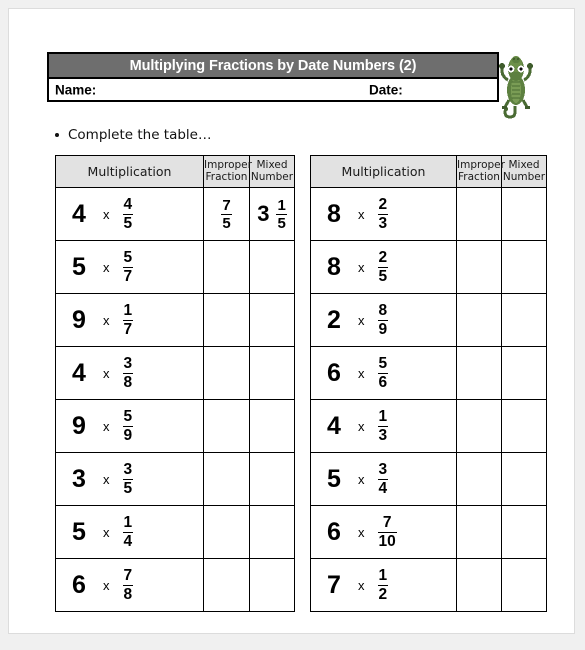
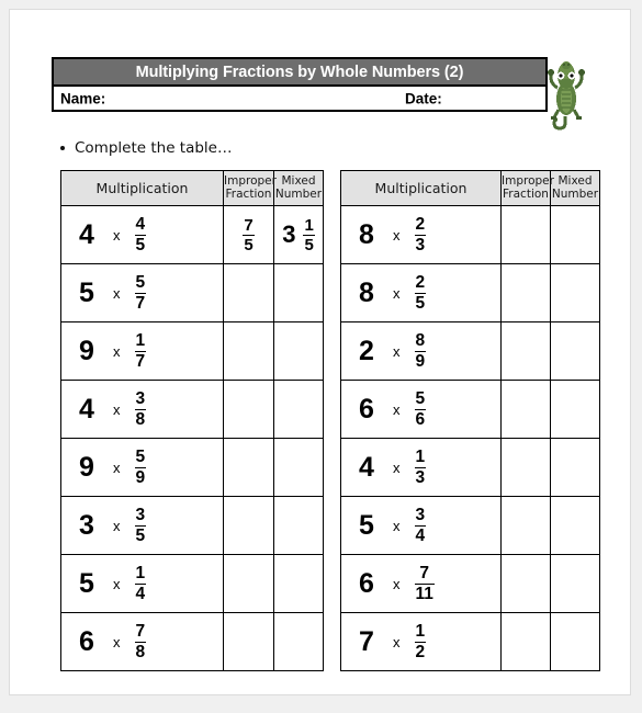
- Multiplying Fractions by Date Numbers (2)
+ Multiplying Fractions by Whole Numbers (2)
  Name:
  Date:
  Complete the table…
  Multiplication	Improper Fraction	Mixed Number
  4 x45	75	3 15
  5 x57
  9 x17
  4 x38
  9 x59
  3 x35
  5 x14
  6 x78
  Multiplication	Improper Fraction	Mixed Number
  8 x23
  8 x25
  2 x89
  6 x56
  4 x13
  5 x34
- 6 x710
+ 6 x711
  7 x12
